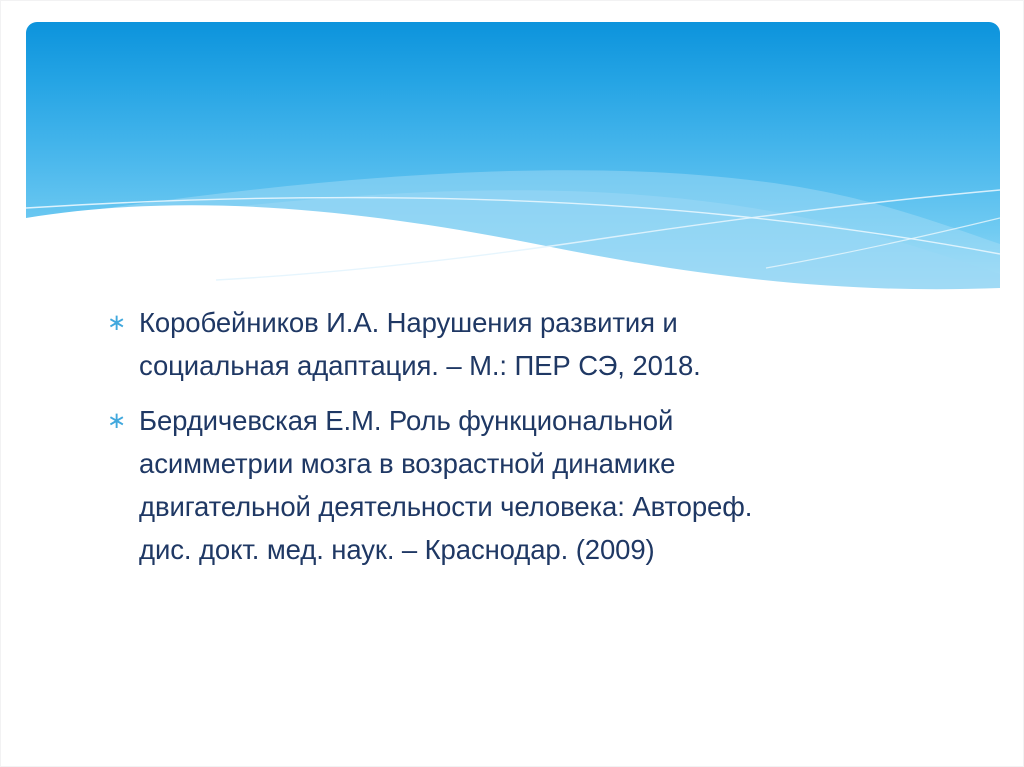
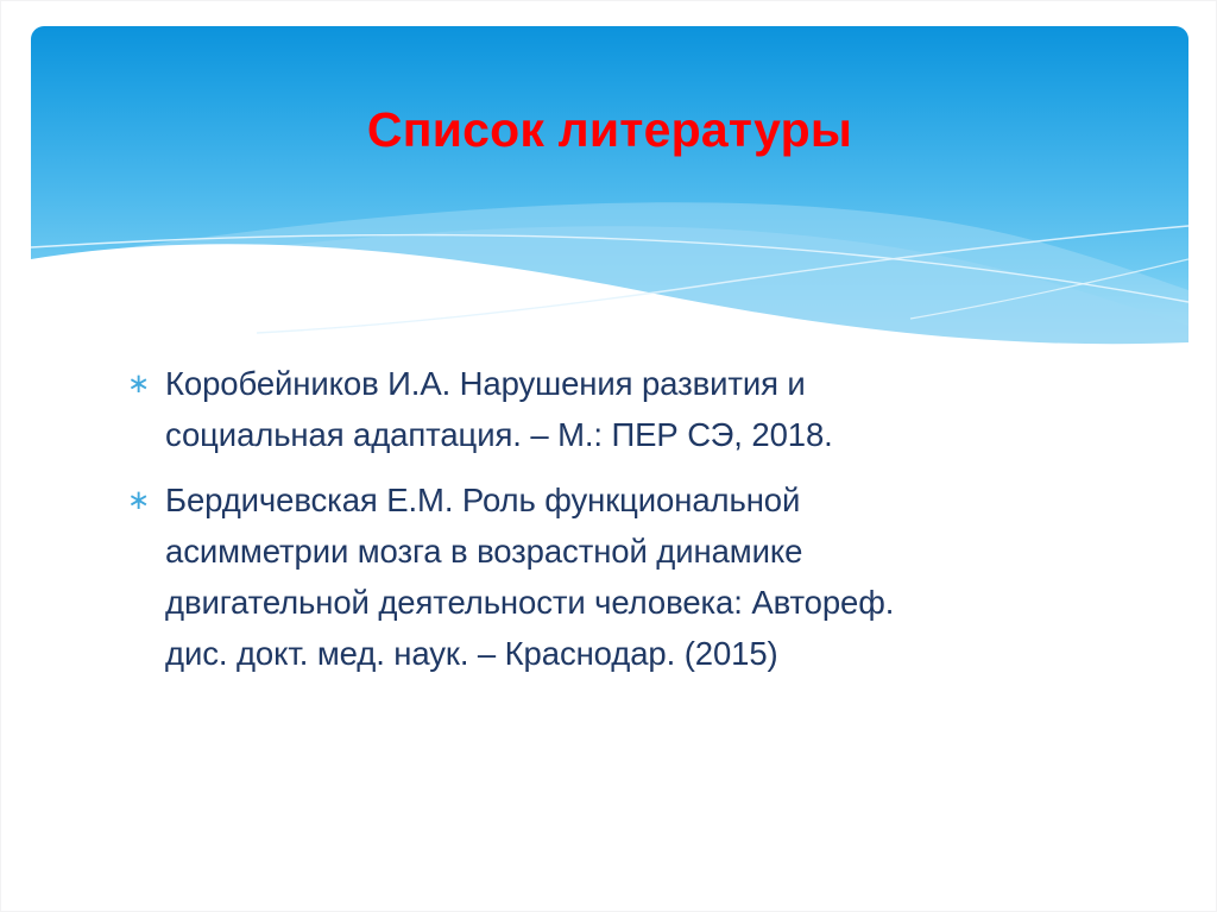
+ Список литературы
  ∗
  Коробейников И.А. Нарушения развития и социальная адаптация. – М.: ПЕР СЭ, 2018.
  ∗
- Бердичевская Е.М. Роль функциональной асимметрии мозга в возрастной динамике двигательной деятельности человека: Автореф. дис. докт. мед. наук. – Краснодар. (2009)
+ Бердичевская Е.М. Роль функциональной асимметрии мозга в возрастной динамике двигательной деятельности человека: Автореф. дис. докт. мед. наук. – Краснодар. (2015)
